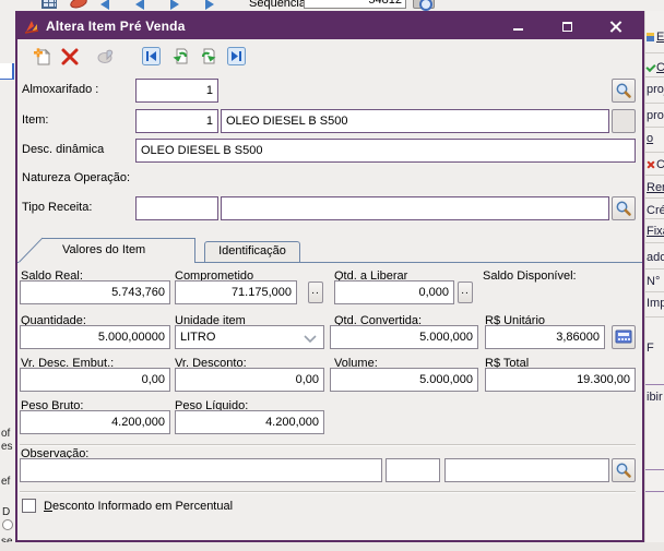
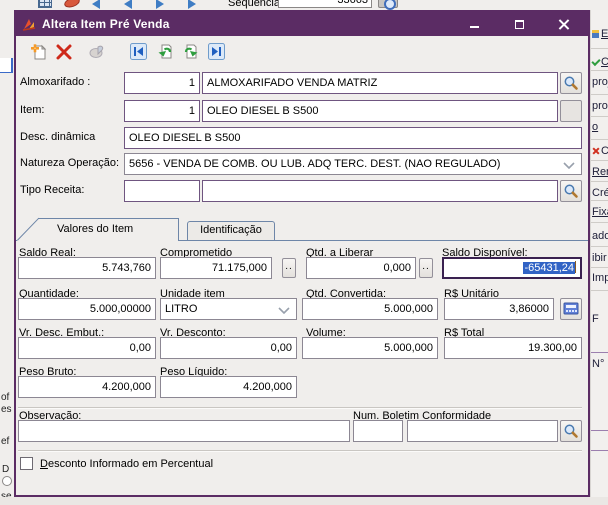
  Sequência
- 54812
+ 33663
  of
  es
  ef
  D
  E
  pro
  pro
  o
  Cré
  Fix
  ado
- N°
+ ibir
  Imp
  F
- ibir
+ N°
  Altera Item Pré Venda
  Almoxarifado :
  1
+ ALMOXARIFADO VENDA MATRIZ
  Item:
  1
  OLEO DIESEL B S500
  Desc. dinâmica
  OLEO DIESEL B S500
  Natureza Operação:
+ 5656 - VENDA DE COMB. OU LUB. ADQ TERC. DEST. (NAO REGULADO)
  Tipo Receita:
  Valores do Item
  Identificação
  Saldo Real:
  Comprometido
  Qtd. a Liberar
  Saldo Disponível:
  5.743,760
  71.175,000
  ..
  0,000
  ..
+ -65431,24
  Quantidade:
  Unidade item
  Qtd. Convertida:
  R$ Unitário
  5.000,00000
  LITRO
  5.000,000
  3,86000
  Vr. Desc. Embut.:
  Vr. Desconto:
  Volume:
  R$ Total
  0,00
  0,00
  5.000,000
  19.300,00
  Peso Bruto:
  Peso Líquido:
  4.200,000
  4.200,000
  Observação:
+ Num. Boletim Conformidade
  Desconto Informado em Percentual
